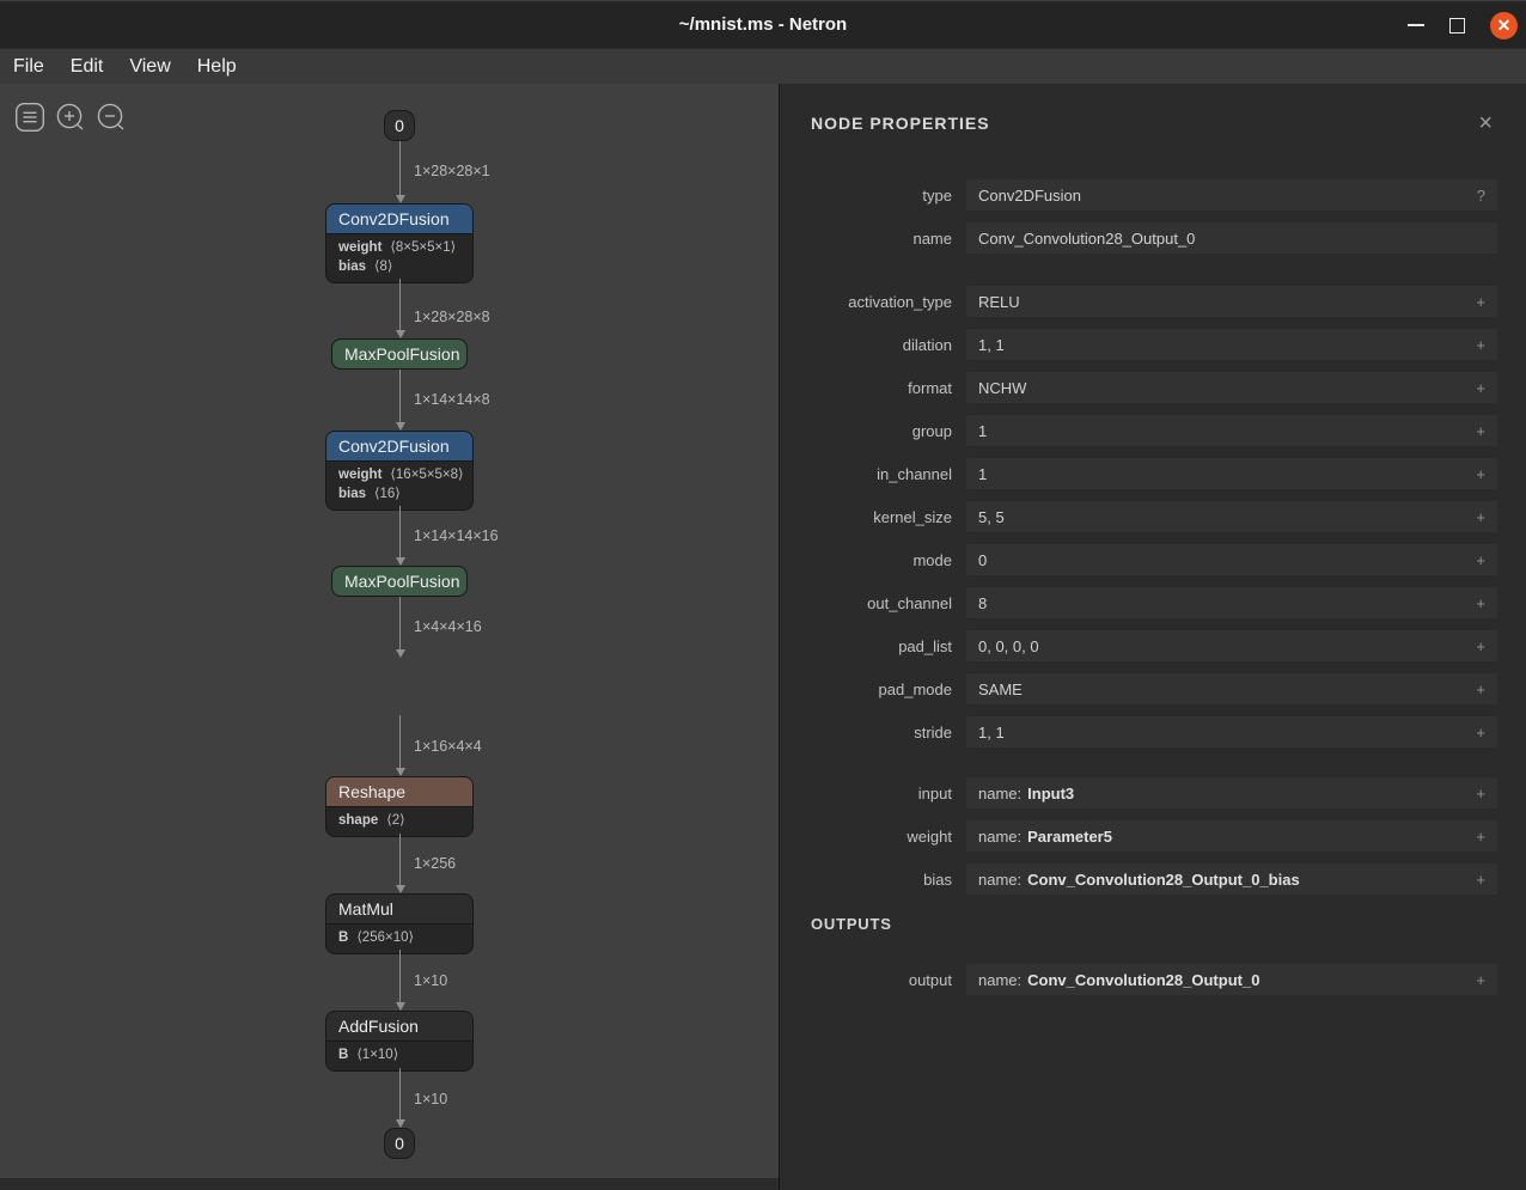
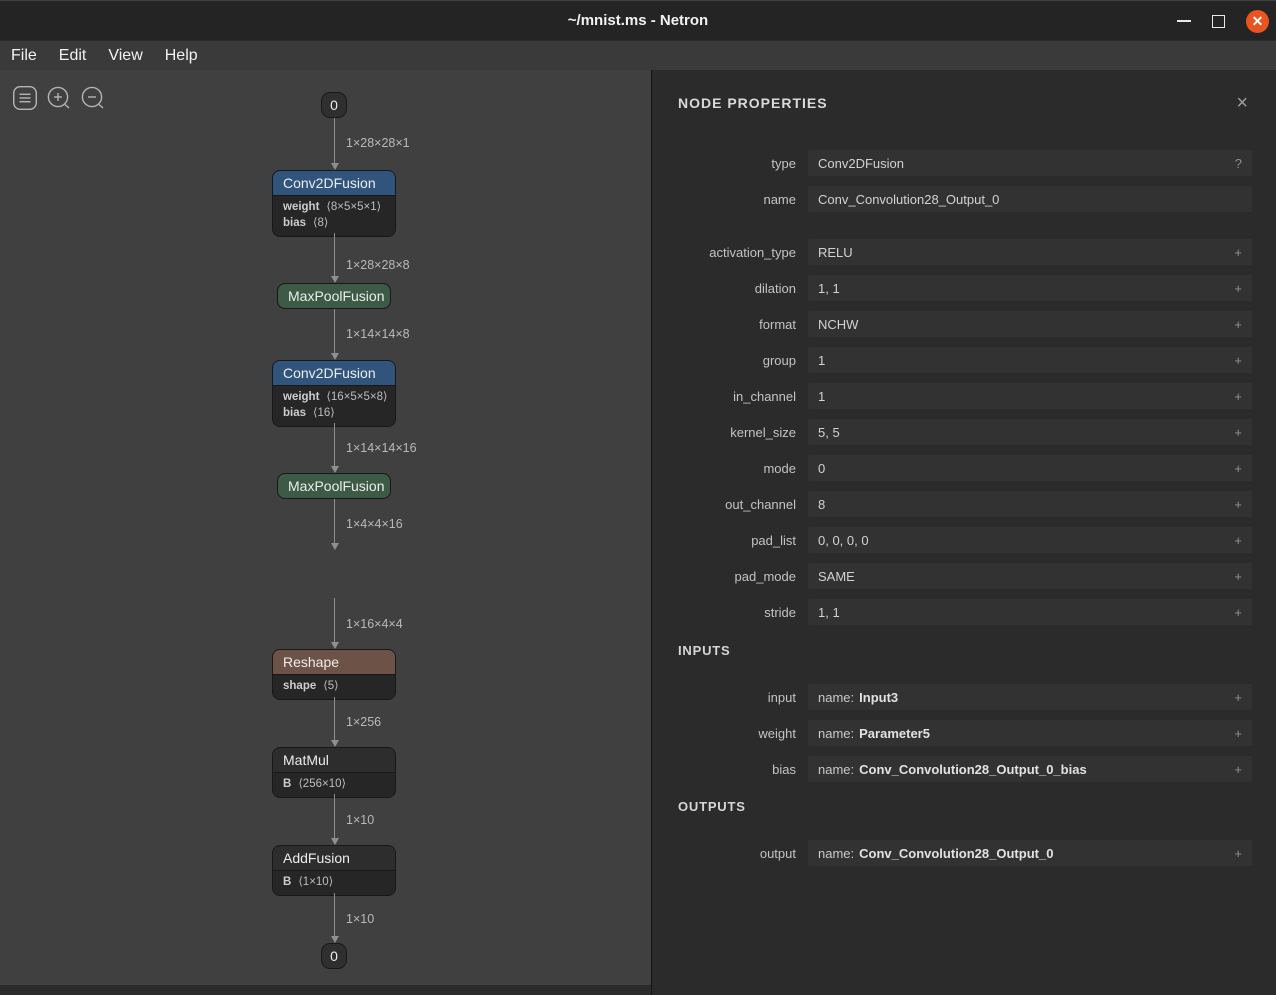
  ~/mnist.ms - Netron
  ✕
  File
  Edit
  View
  Help
  0
  1×28×28×1
  Conv2DFusion
  weight ⟨8×5×5×1⟩
  bias ⟨8⟩
  1×28×28×8
  MaxPoolFusion
  1×14×14×8
  Conv2DFusion
  weight ⟨16×5×5×8⟩
  bias ⟨16⟩
  1×14×14×16
  MaxPoolFusion
  1×4×4×16
  1×16×4×4
  Reshape
- shape ⟨2⟩
+ shape ⟨5⟩
  1×256
  MatMul
  B ⟨256×10⟩
  1×10
  AddFusion
  B ⟨1×10⟩
  1×10
  0
  NODE PROPERTIES
  ×
  type
  Conv2DFusion
  ?
  name
  Conv_Convolution28_Output_0
  activation_type
  RELU
  +
  dilation
  1, 1
  +
  format
  NCHW
  +
  group
  1
  +
  in_channel
  1
  +
  kernel_size
  5, 5
  +
  mode
  0
  +
  out_channel
  8
  +
  pad_list
  0, 0, 0, 0
  +
  pad_mode
  SAME
  +
  stride
  1, 1
  +
+ INPUTS
  input
  name: Input3
  +
  weight
  name: Parameter5
  +
  bias
  name: Conv_Convolution28_Output_0_bias
  +
  OUTPUTS
  output
  name: Conv_Convolution28_Output_0
  +
